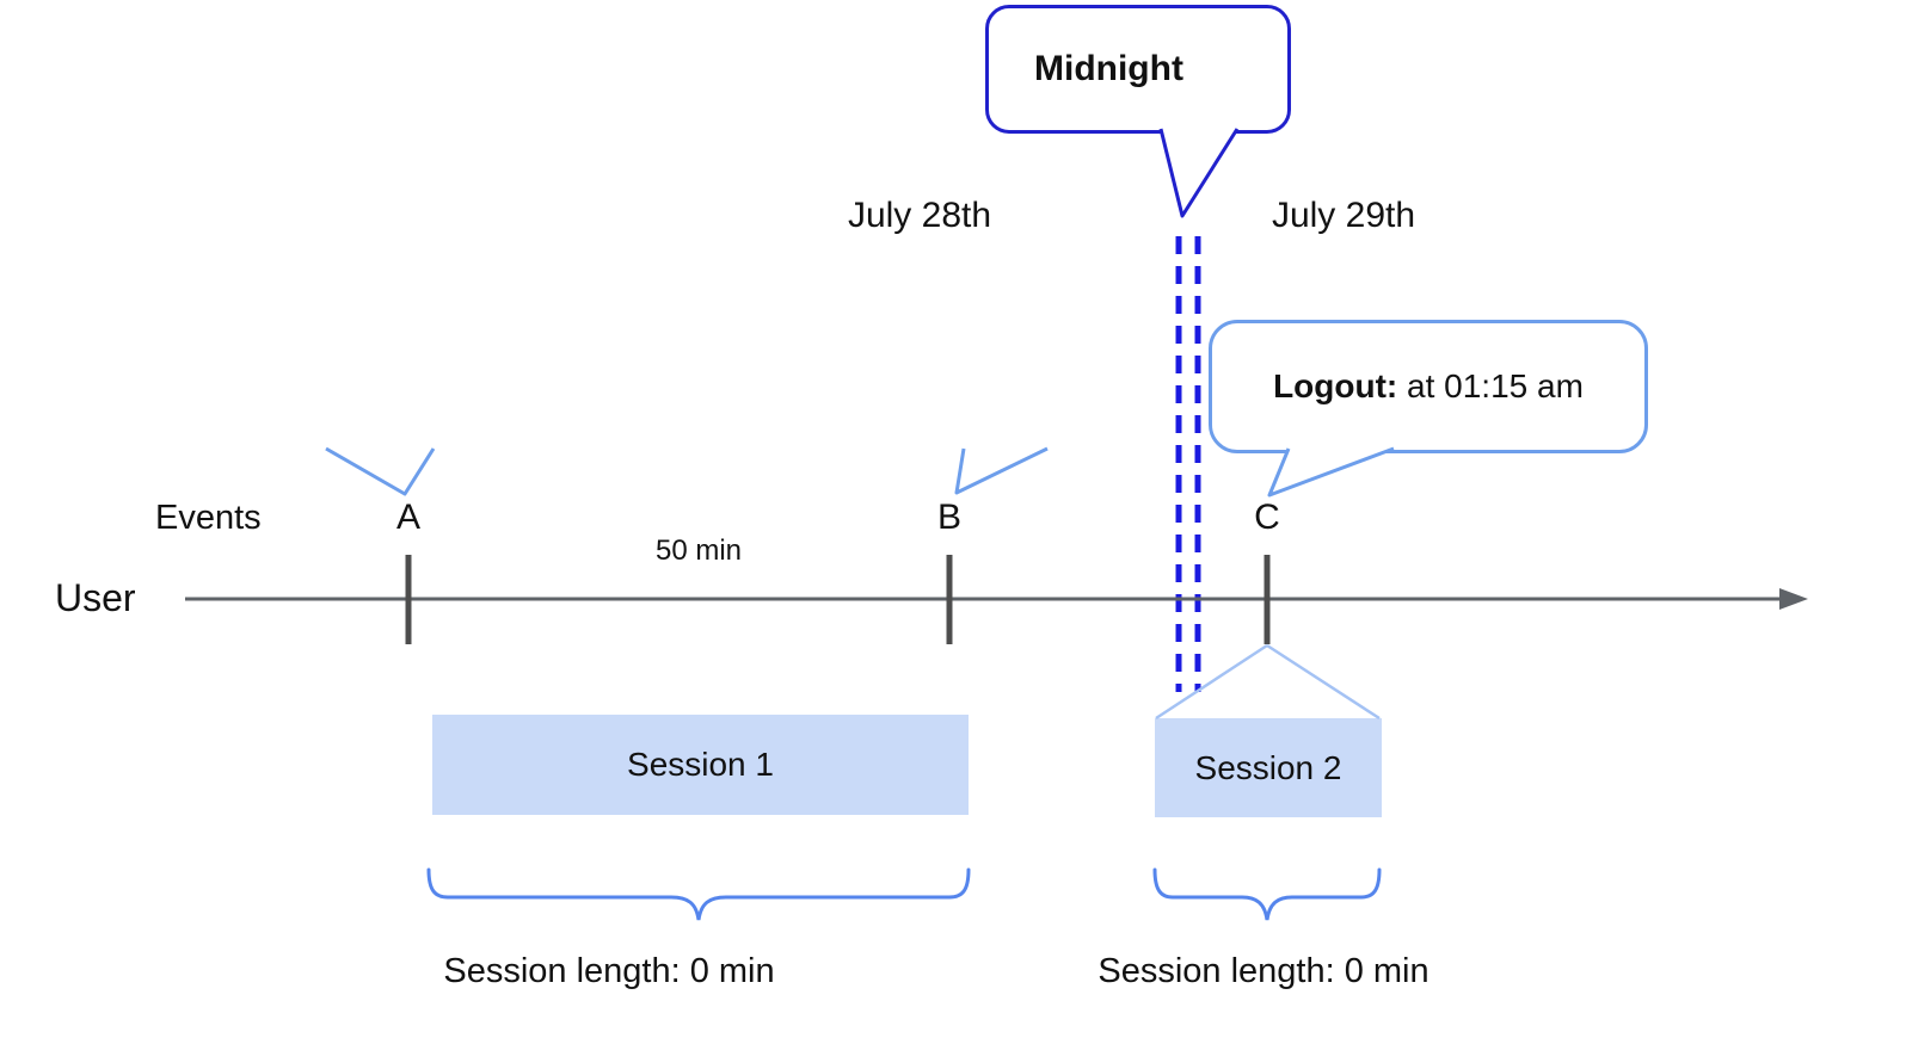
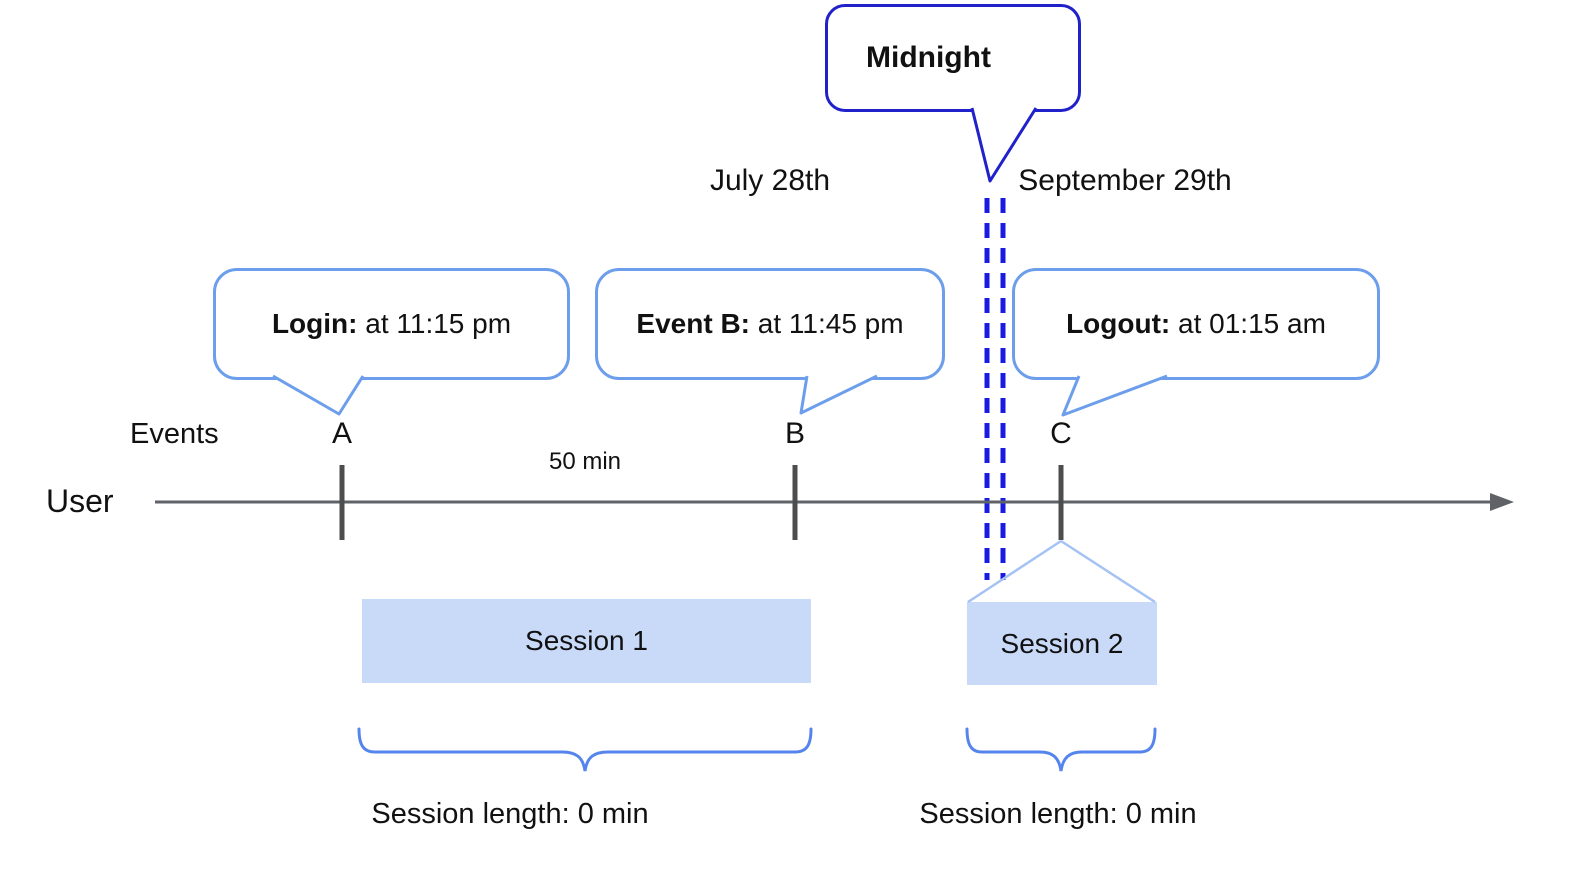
  Midnight
  July 28th
- July 29th
+ September 29th
+ Login:
+ at 11:15 pm
+ Event B:
+ at 11:45 pm
  Logout:
  at 01:15 am
  Events
  A
  B
  C
  50 min
  User
  Session 1
  Session 2
  Session length: 0 min
  Session length: 0 min
